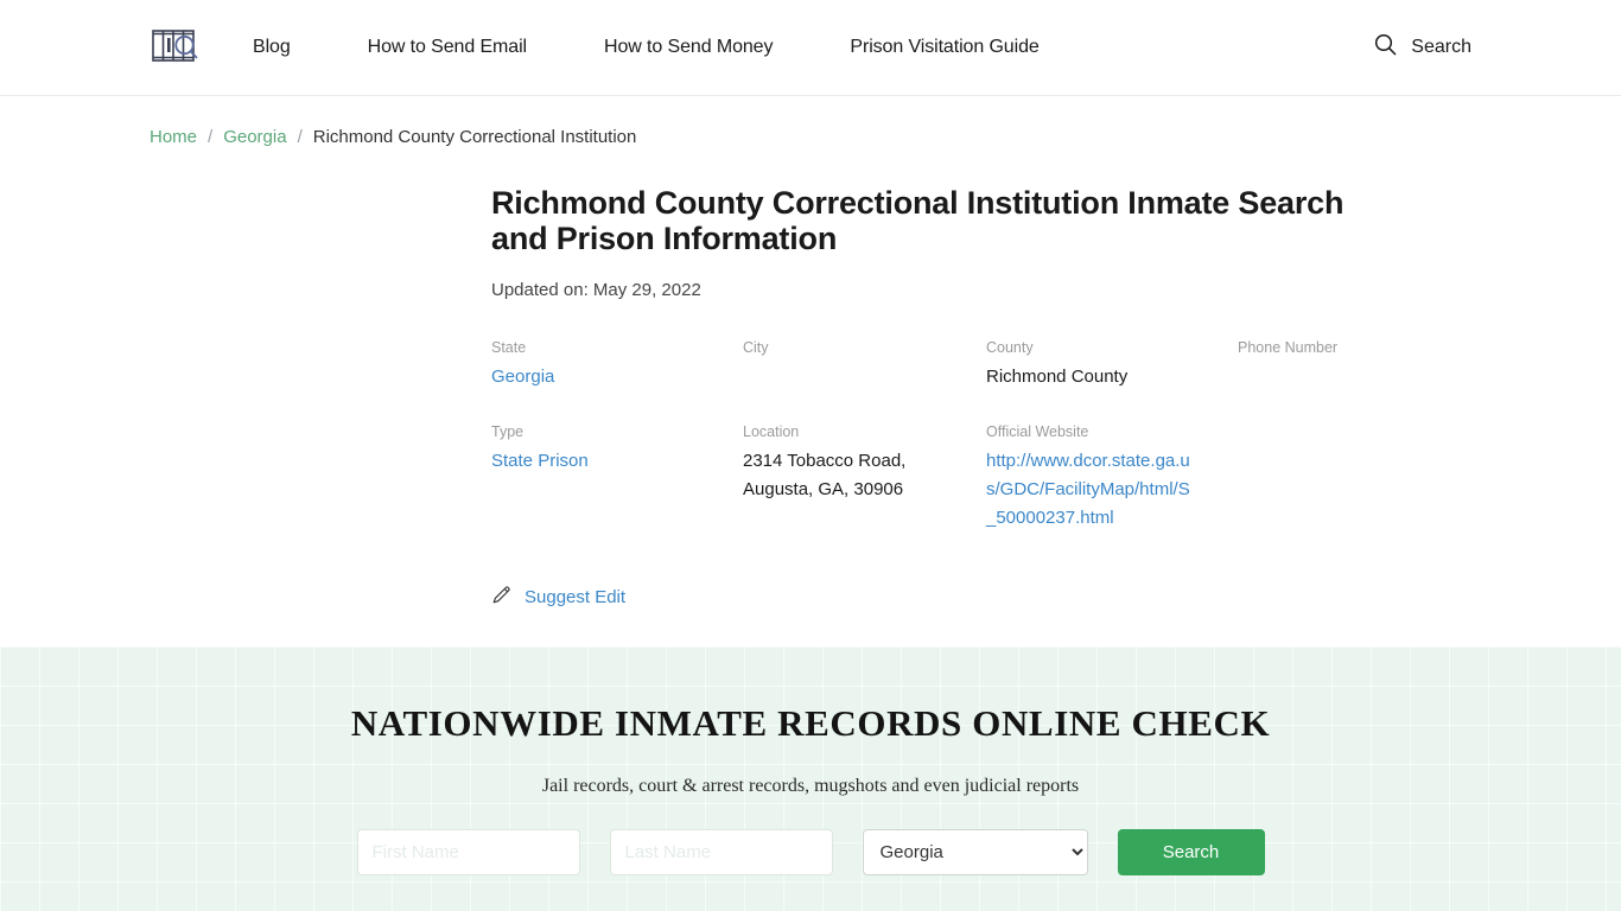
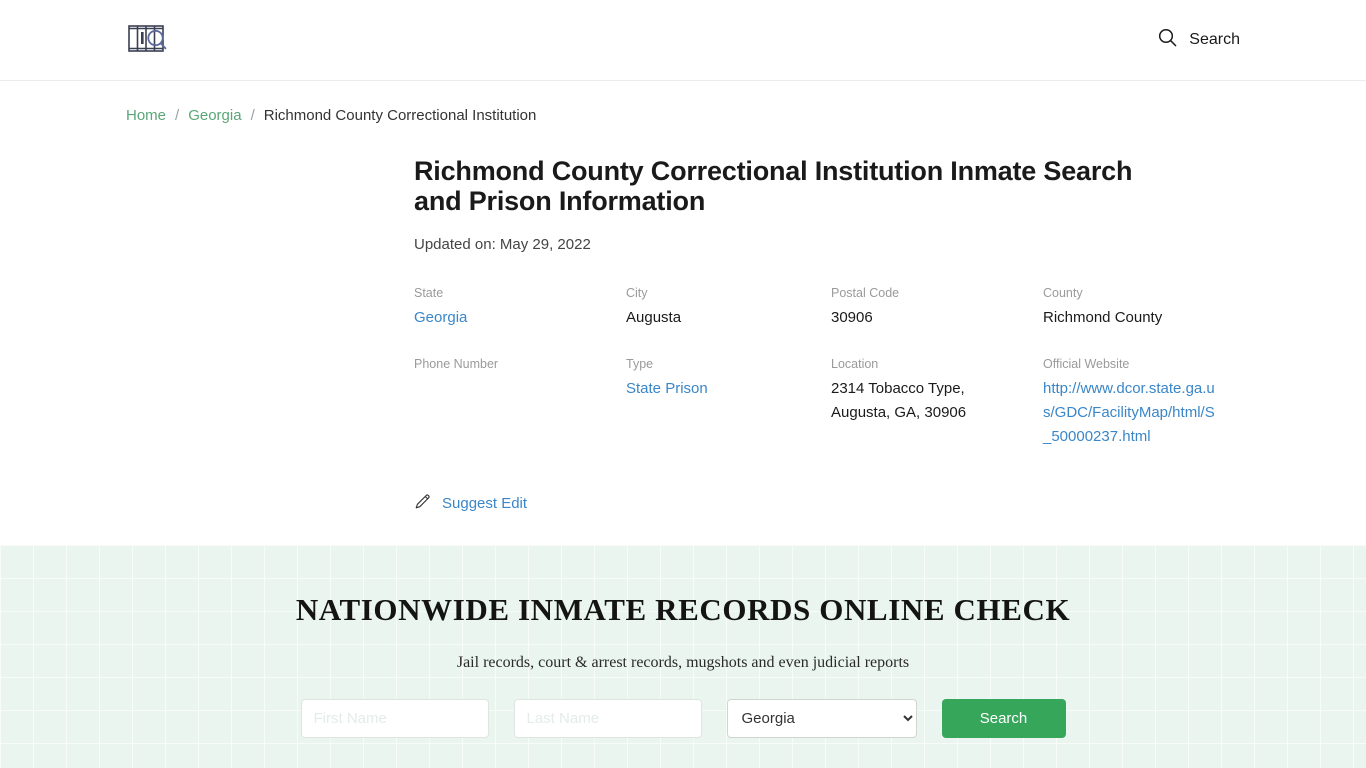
- Blog
- How to Send Email
- How to Send Money
- Prison Visitation Guide
  Search
  Home
  /
  Georgia
  /
  Richmond County Correctional Institution
  Richmond County Correctional Institution Inmate Search and Prison Information
  Updated on: May 29, 2022
  State
  Georgia
  City
+ Augusta
+ Postal Code
+ 30906
  County
  Richmond County
  Phone Number
  Type
  State Prison
  Location
- 2314 Tobacco Road, Augusta, GA, 30906
+ 2314 Tobacco Type, Augusta, GA, 30906
  Official Website
  http://www.dcor.state.ga.us/GDC/FacilityMap/html/S_50000237.html
  Suggest Edit
  NATIONWIDE INMATE RECORDS ONLINE CHECK
  Jail records, court & arrest records, mugshots and even judicial reports
  First Name
  Last Name
  Georgia
  Search
